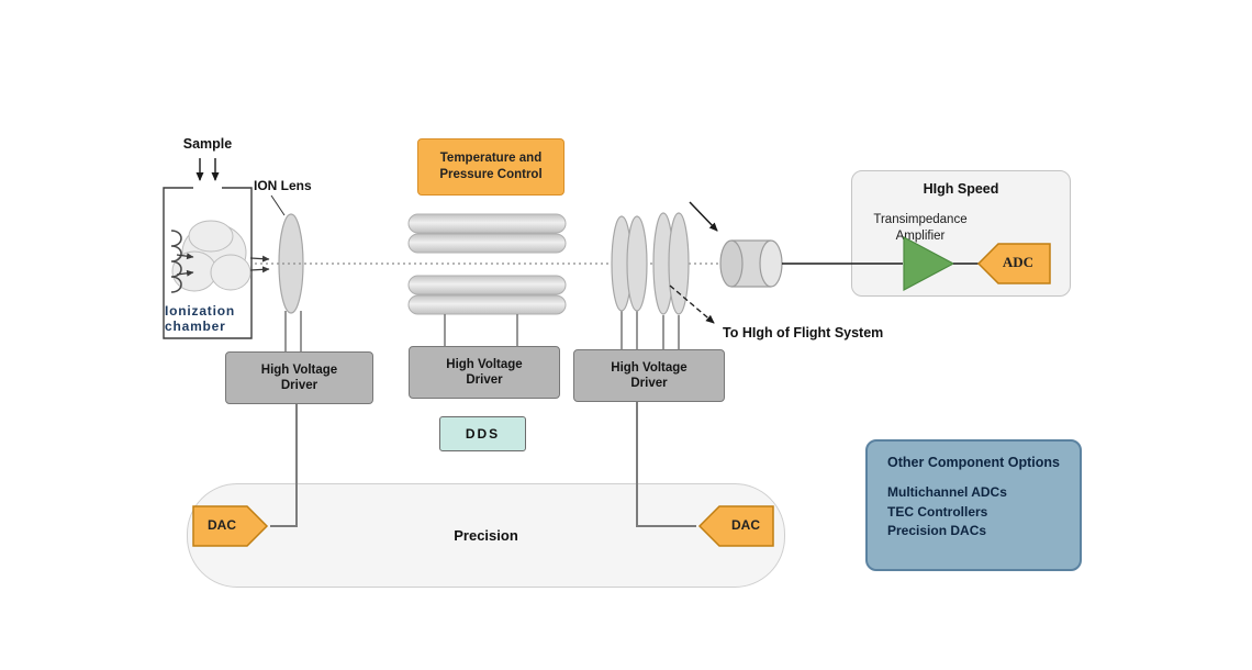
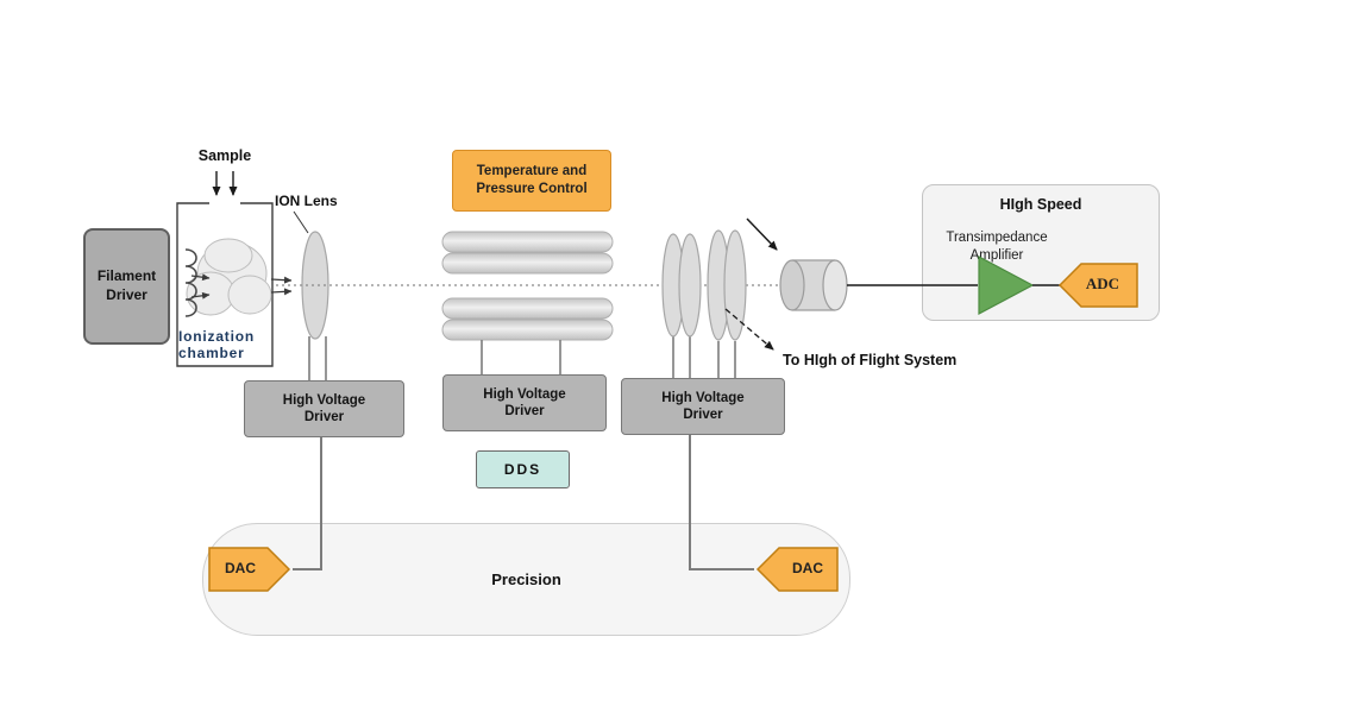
+ Filament Driver
  Temperature and Pressure Control
  High Voltage Driver
  High Voltage Driver
  High Voltage Driver
  DDS
  Precision
  HIgh Speed
  Transimpedance Amplifier
- Other Component Options
- Multichannel ADCs
- TEC Controllers
- Precision DACs
  Sample
  ION Lens
  Ionization chamber
  To HIgh of Flight System
  DAC
  DAC
  ADC
